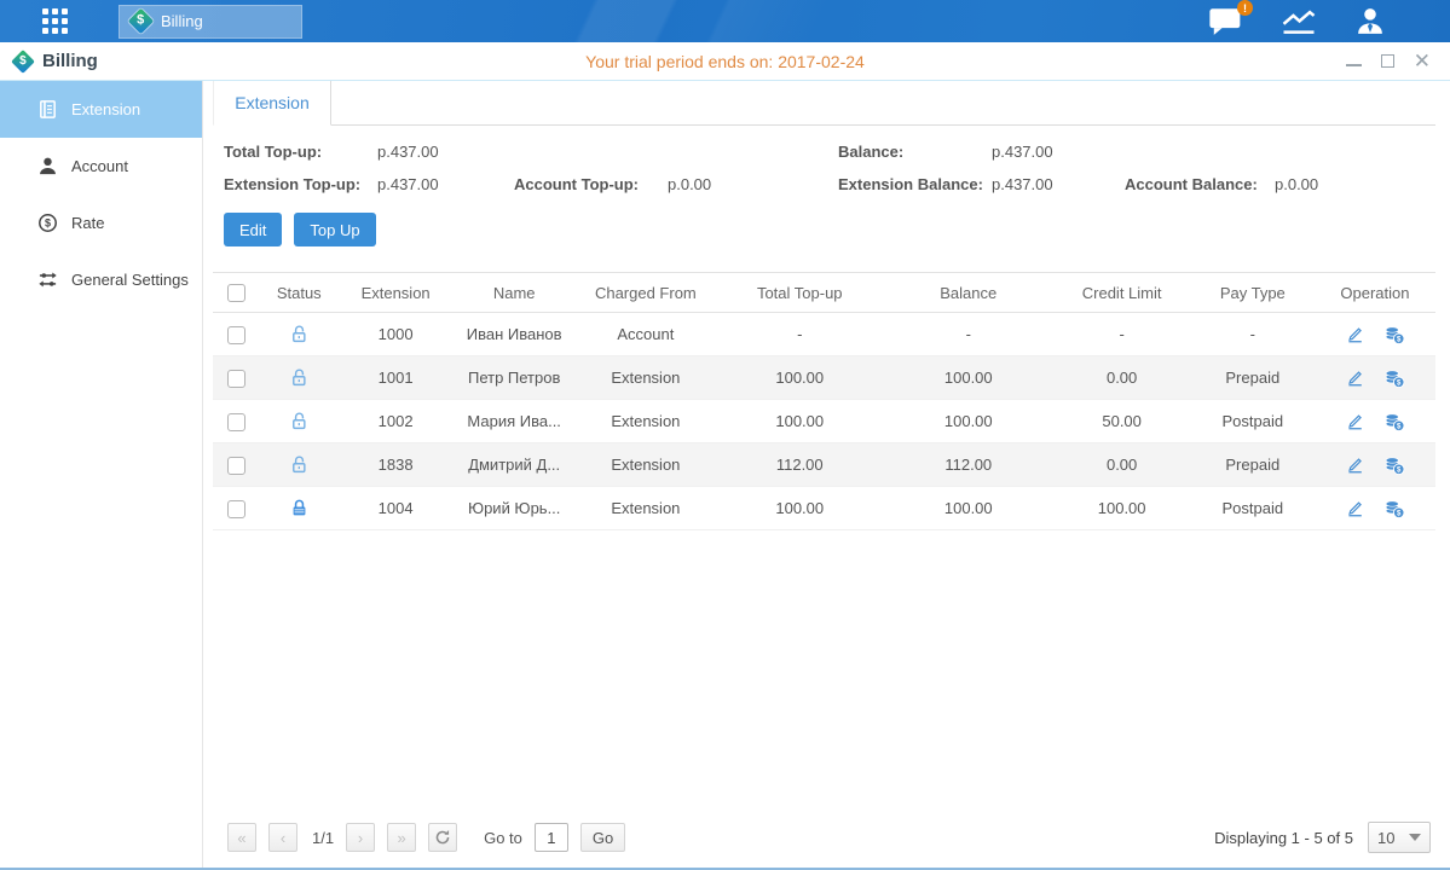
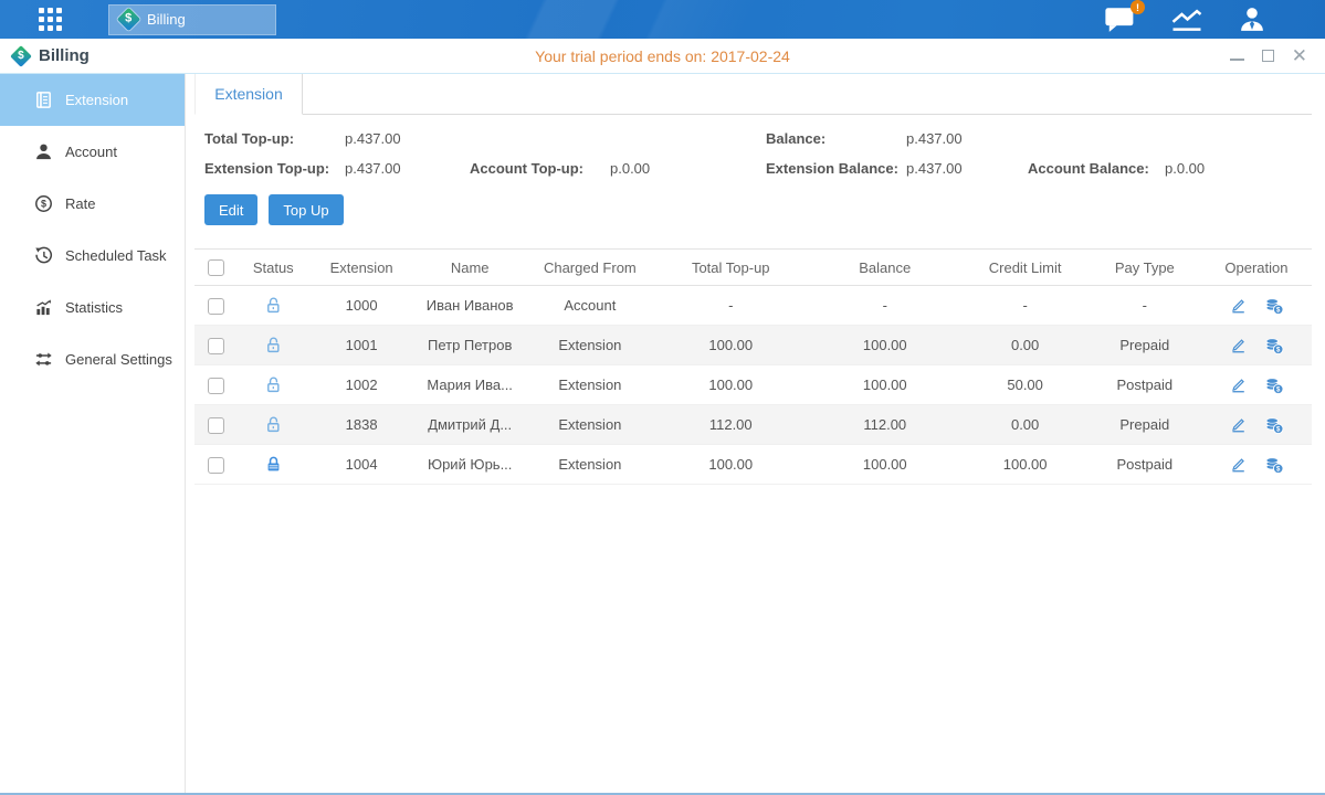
  Billing
  !
  Billing
  Your trial period ends on: 2017-02-24
  ✕
  Extension
  Account
  $
  Rate
+ Scheduled Task
+ Statistics
  General Settings
  Extension
  Total Top-up:
  p.437.00
  Balance:
  p.437.00
  Extension Top-up:
  p.437.00
  Account Top-up:
  p.0.00
  Extension Balance:
  p.437.00
  Account Balance:
  p.0.00
  Edit
  Top Up
  	Status	Extension	Name	Charged From	Total Top-up	Balance	Credit Limit	Pay Type	Operation
  		1000	Иван Иванов	Account	-	-	-	-
  		1001	Петр Петров	Extension	100.00	100.00	0.00	Prepaid
  		1002	Мария Ива...	Extension	100.00	100.00	50.00	Postpaid
  		1838	Дмитрий Д...	Extension	112.00	112.00	0.00	Prepaid
  		1004	Юрий Юрь...	Extension	100.00	100.00	100.00	Postpaid
- «
- ‹
- 1/1
- ›
- »
- Go to
- 1
- Go
- Displaying 1 - 5 of 5
- 10
